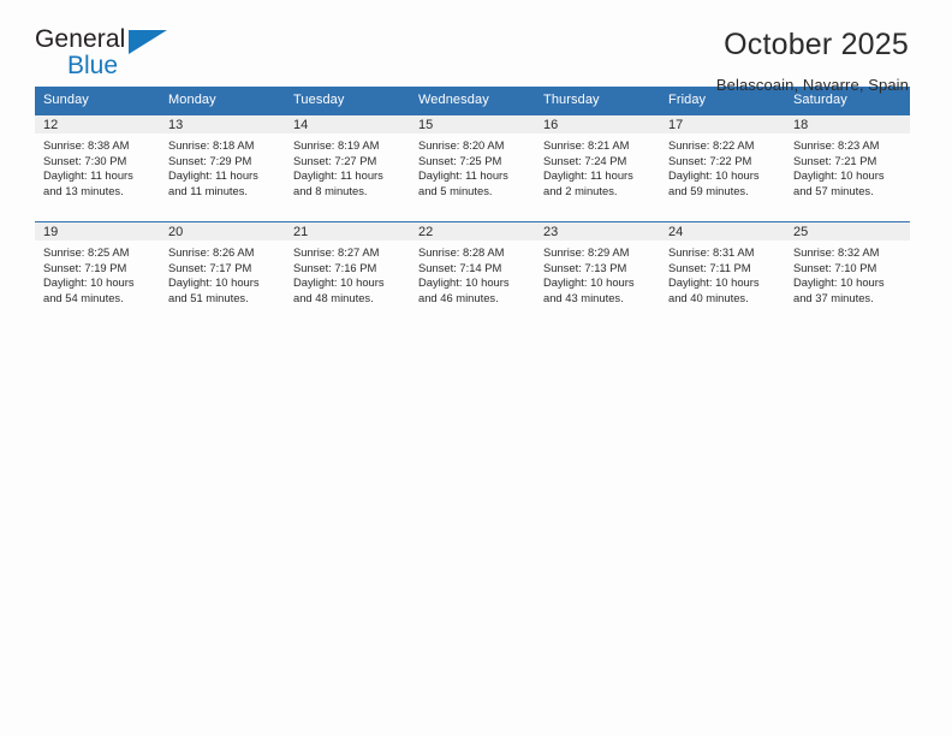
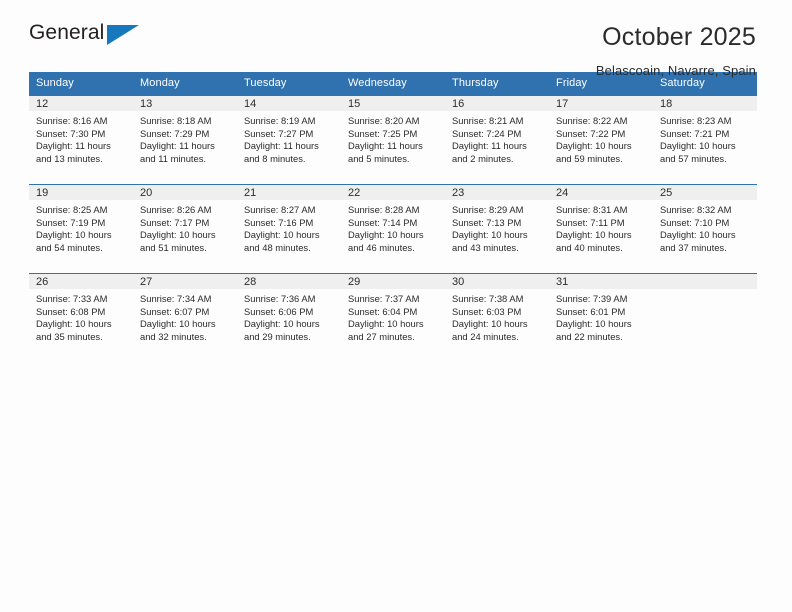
  General
- Blue
  October 2025
  Belascoain, Navarre, Spain
  Sunday	Monday	Tuesday	Wednesday	Thursday	Friday	Saturday
- 12Sunrise: 8:38 AMSunset: 7:30 PMDaylight: 11 hoursand 13 minutes.	13Sunrise: 8:18 AMSunset: 7:29 PMDaylight: 11 hoursand 11 minutes.	14Sunrise: 8:19 AMSunset: 7:27 PMDaylight: 11 hoursand 8 minutes.	15Sunrise: 8:20 AMSunset: 7:25 PMDaylight: 11 hoursand 5 minutes.	16Sunrise: 8:21 AMSunset: 7:24 PMDaylight: 11 hoursand 2 minutes.	17Sunrise: 8:22 AMSunset: 7:22 PMDaylight: 10 hoursand 59 minutes.	18Sunrise: 8:23 AMSunset: 7:21 PMDaylight: 10 hoursand 57 minutes.
+ 12Sunrise: 8:16 AMSunset: 7:30 PMDaylight: 11 hoursand 13 minutes.	13Sunrise: 8:18 AMSunset: 7:29 PMDaylight: 11 hoursand 11 minutes.	14Sunrise: 8:19 AMSunset: 7:27 PMDaylight: 11 hoursand 8 minutes.	15Sunrise: 8:20 AMSunset: 7:25 PMDaylight: 11 hoursand 5 minutes.	16Sunrise: 8:21 AMSunset: 7:24 PMDaylight: 11 hoursand 2 minutes.	17Sunrise: 8:22 AMSunset: 7:22 PMDaylight: 10 hoursand 59 minutes.	18Sunrise: 8:23 AMSunset: 7:21 PMDaylight: 10 hoursand 57 minutes.
  19Sunrise: 8:25 AMSunset: 7:19 PMDaylight: 10 hoursand 54 minutes.	20Sunrise: 8:26 AMSunset: 7:17 PMDaylight: 10 hoursand 51 minutes.	21Sunrise: 8:27 AMSunset: 7:16 PMDaylight: 10 hoursand 48 minutes.	22Sunrise: 8:28 AMSunset: 7:14 PMDaylight: 10 hoursand 46 minutes.	23Sunrise: 8:29 AMSunset: 7:13 PMDaylight: 10 hoursand 43 minutes.	24Sunrise: 8:31 AMSunset: 7:11 PMDaylight: 10 hoursand 40 minutes.	25Sunrise: 8:32 AMSunset: 7:10 PMDaylight: 10 hoursand 37 minutes.
+ 26Sunrise: 7:33 AMSunset: 6:08 PMDaylight: 10 hoursand 35 minutes.	27Sunrise: 7:34 AMSunset: 6:07 PMDaylight: 10 hoursand 32 minutes.	28Sunrise: 7:36 AMSunset: 6:06 PMDaylight: 10 hoursand 29 minutes.	29Sunrise: 7:37 AMSunset: 6:04 PMDaylight: 10 hoursand 27 minutes.	30Sunrise: 7:38 AMSunset: 6:03 PMDaylight: 10 hoursand 24 minutes.	31Sunrise: 7:39 AMSunset: 6:01 PMDaylight: 10 hoursand 22 minutes.
